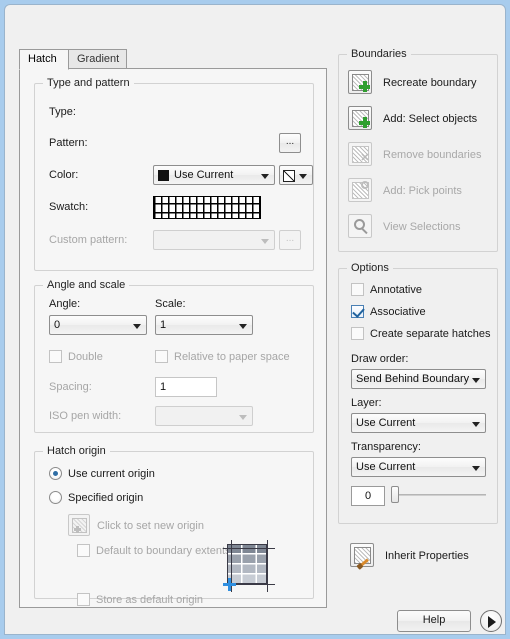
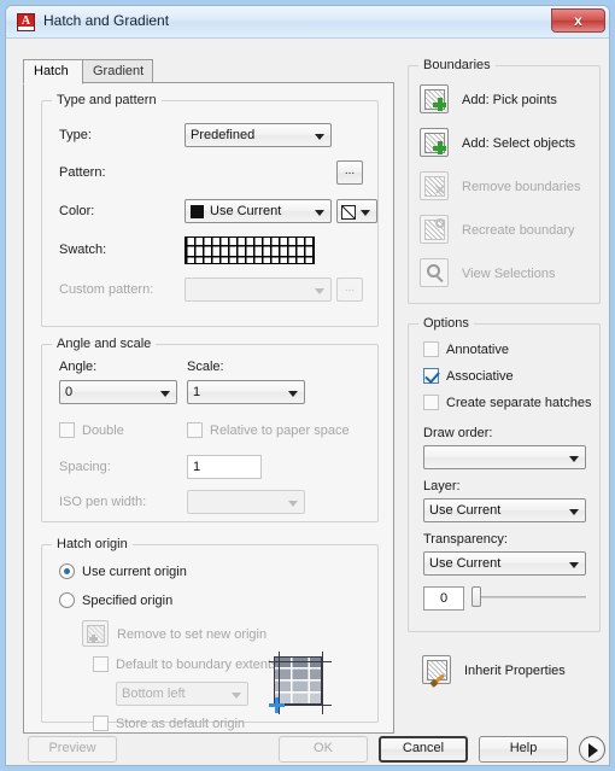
+ A
+ Hatch and Gradient
+ x
  Hatch
  Gradient
  Type and pattern
  Type:
+ Predefined
  Pattern:
  ...
  Color:
  Use Current
  Swatch:
  Custom pattern:
  ...
  Angle and scale
  Angle:
  Scale:
  0
  1
  Double
  Relative to paper space
  Spacing:
  1
  ISO pen width:
  Hatch origin
  Use current origin
  Specified origin
- Click to set new origin
+ Remove to set new origin
  Default to boundary extent
+ Bottom left
  Store as default origin
  Boundaries
- Recreate boundary
+ Add: Pick points
  Add: Select objects
  ✕
  Remove boundaries
- Add: Pick points
+ Recreate boundary
  View Selections
  Options
  Annotative
  Associative
  Create separate hatches
  Draw order:
- Send Behind Boundary
  Layer:
  Use Current
  Transparency:
  Use Current
  0
  Inherit Properties
+ Preview
+ OK
+ Cancel
  Help
